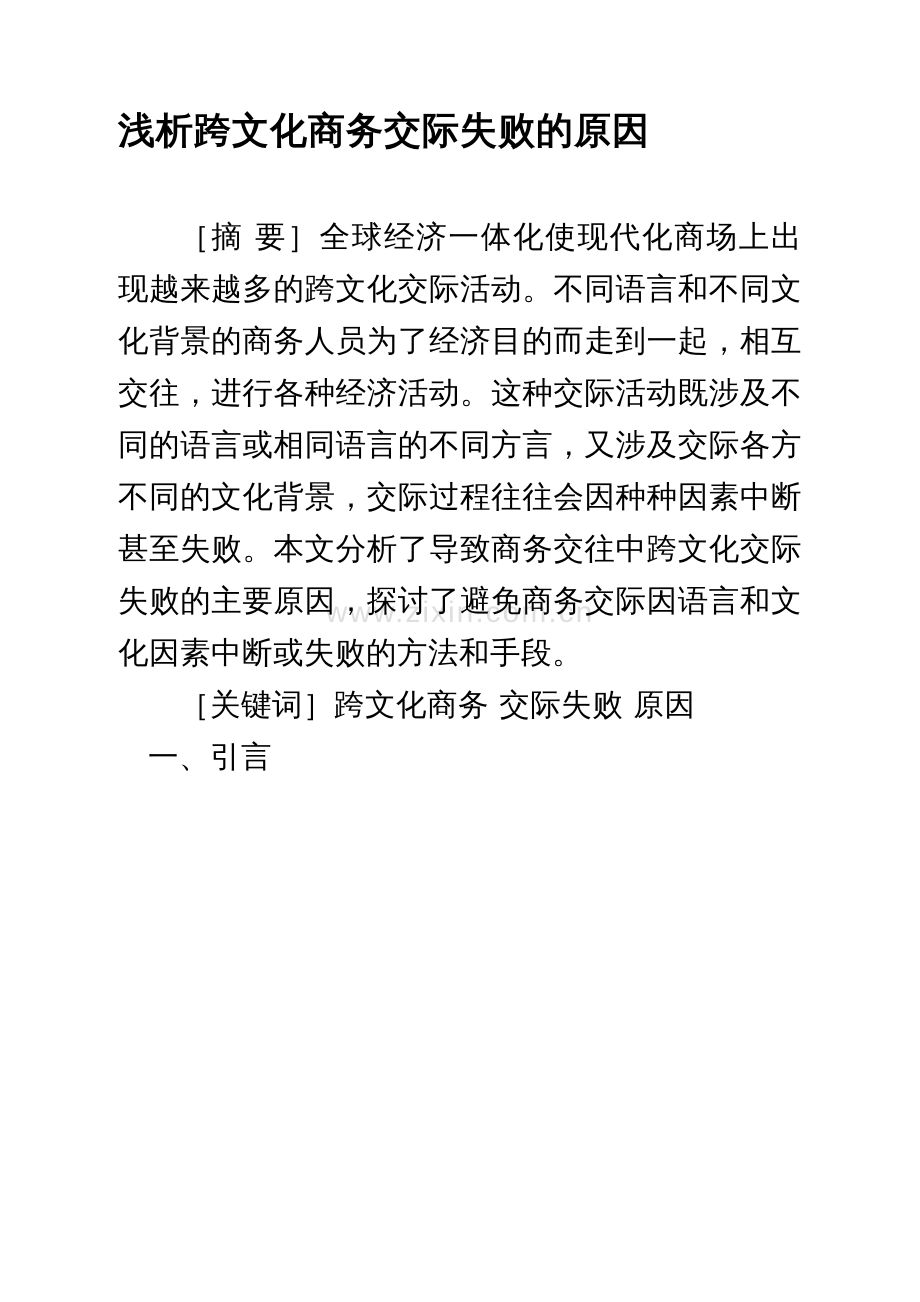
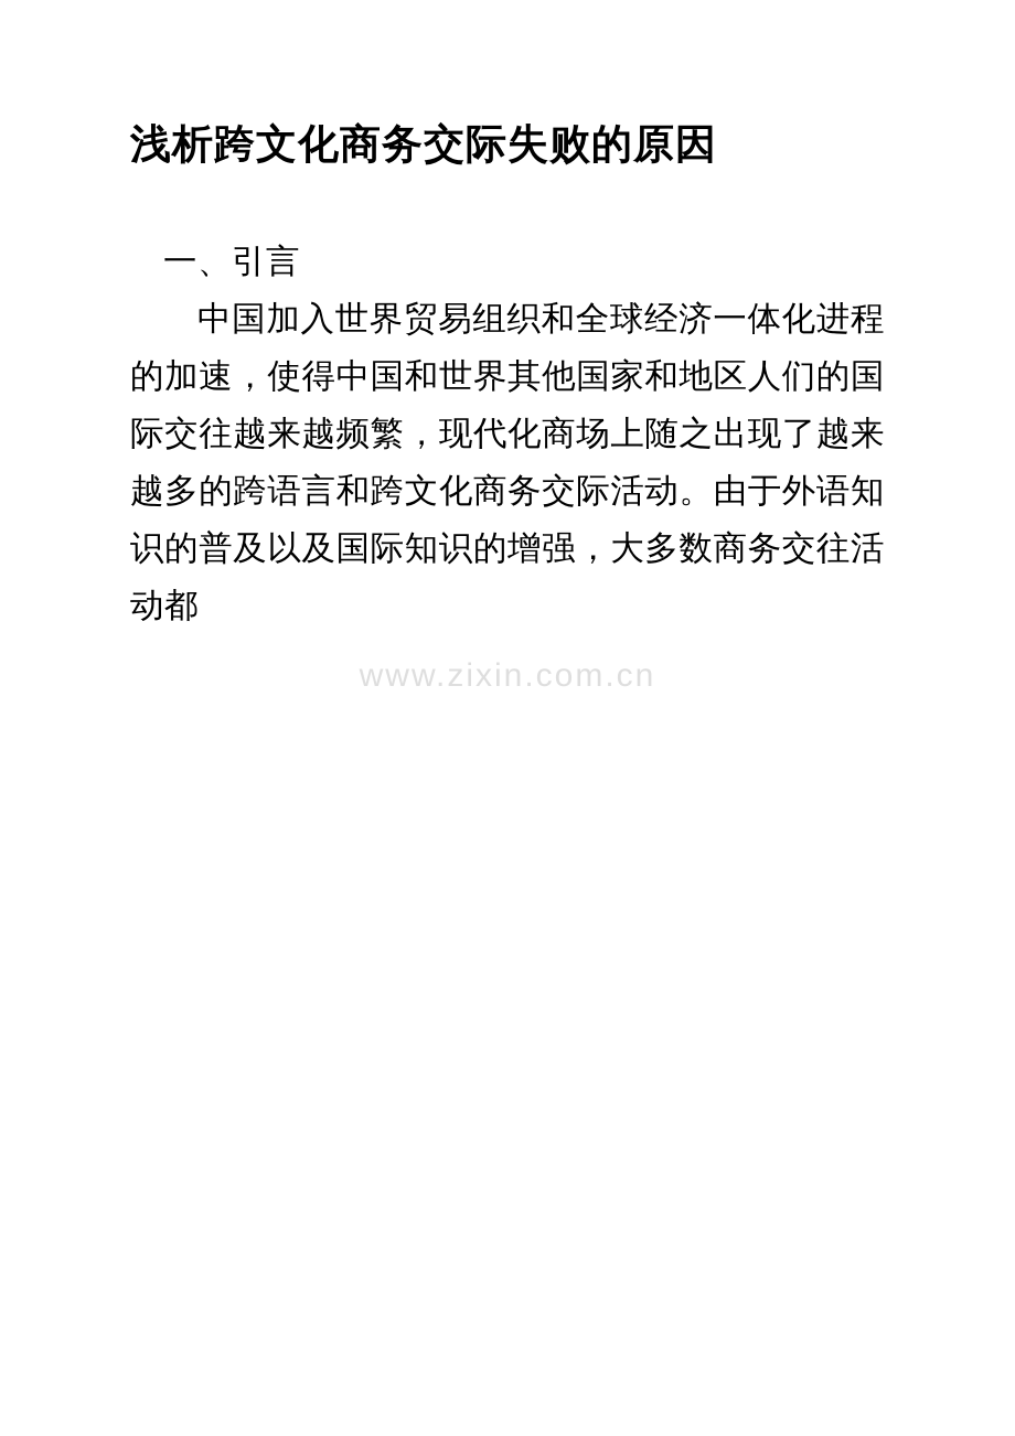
  www.zixin.com.cn
  浅析跨文化商务交际失败的原因
- ［摘 要］全球经济一体化使现代化商场上出现越来越多的跨文化交际活动。不同语言和不同文化背景的商务人员为了经济目的而走到一起，相互交往，进行各种经济活动。这种交际活动既涉及不同的语言或相同语言的不同方言，又涉及交际各方不同的文化背景，交际过程往往会因种种因素中断甚至失败。本文分析了导致商务交往中跨文化交际失败的主要原因，探讨了避免商务交际因语言和文化因素中断或失败的方法和手段。
- ［关键词］跨文化商务 交际失败 原因
  一、引言
+ 中国加入世界贸易组织和全球经济一体化进程的加速，使得中国和世界其他国家和地区人们的国际交往越来越频繁，现代化商场上随之出现了越来越多的跨语言和跨文化商务交际活动。由于外语知识的普及以及国际知识的增强，大多数商务交往活动都
